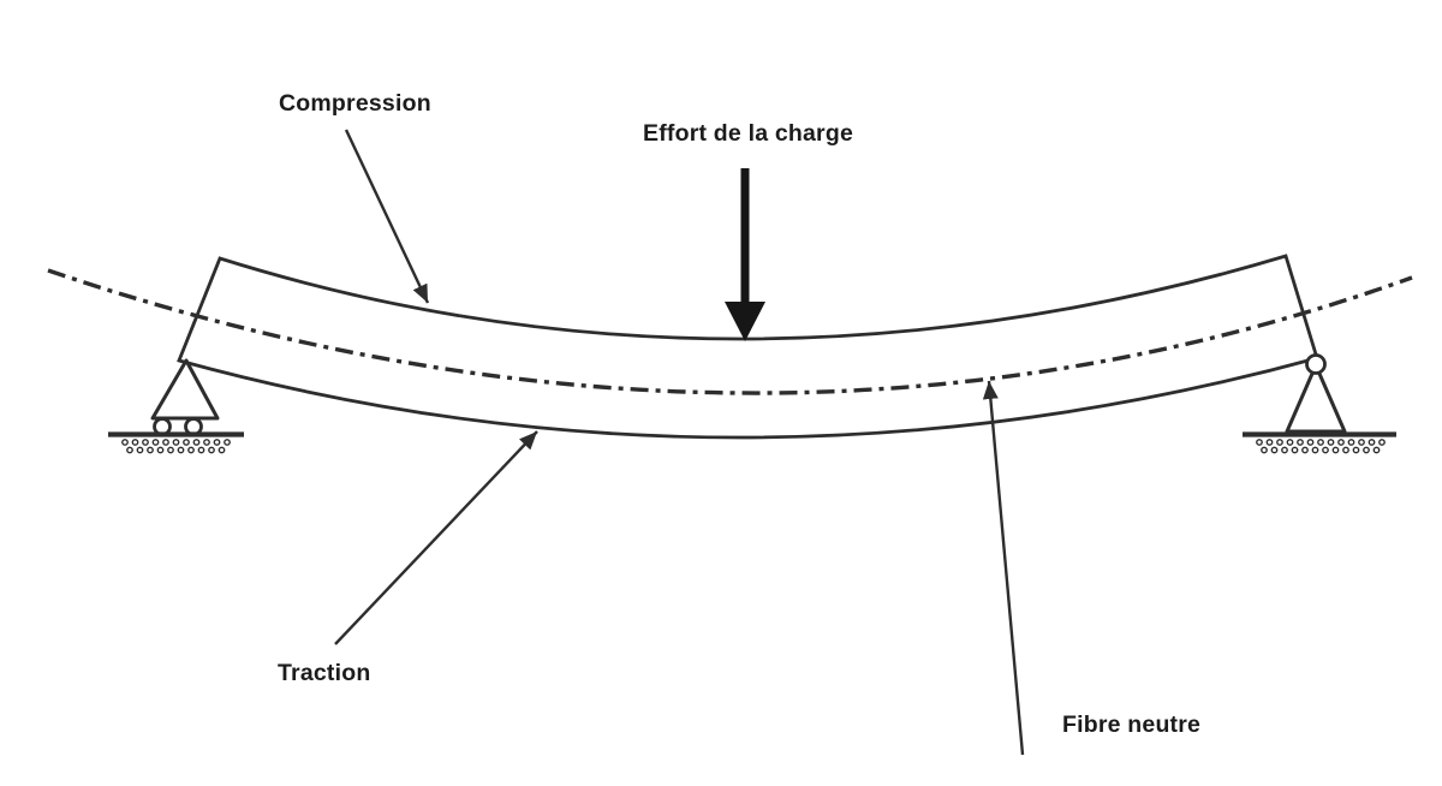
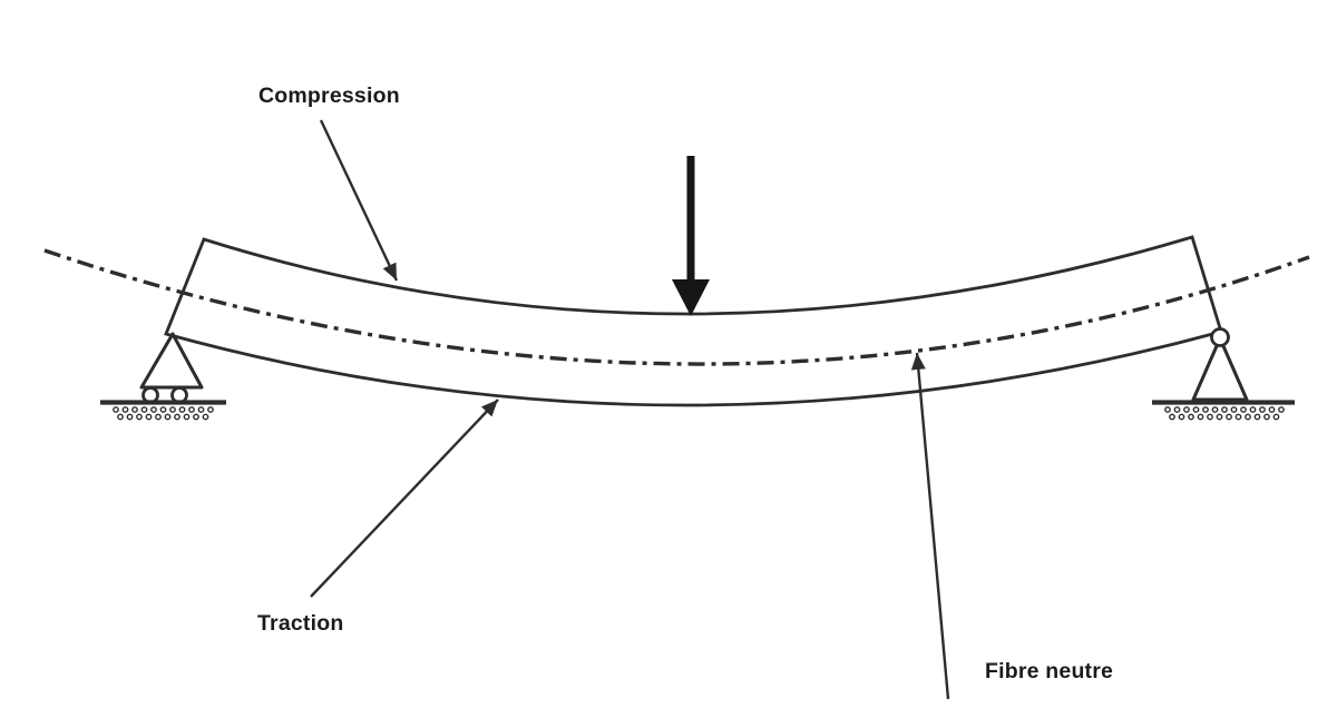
  Compression
- Effort de la charge
  Traction
  Fibre neutre
